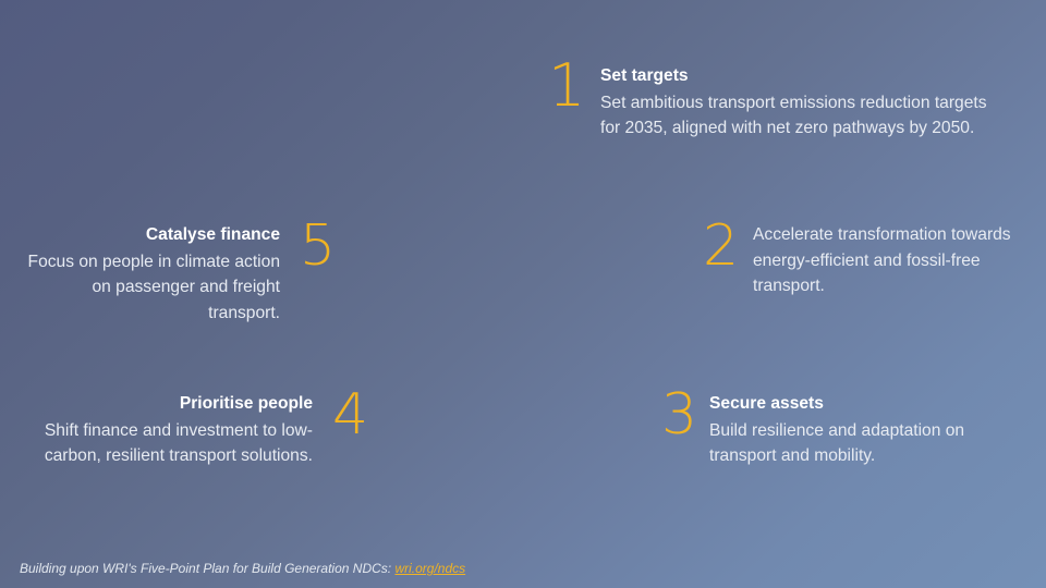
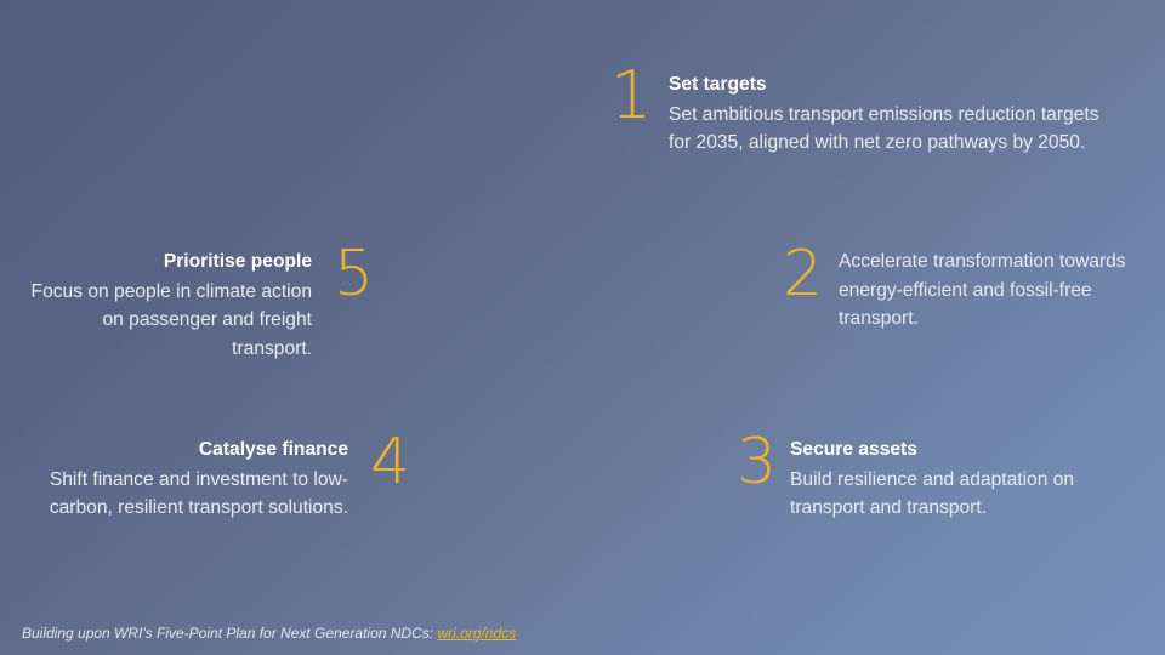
  1
  2
  3
  4
  5
  Set targets
  Set ambitious transport emissions reduction targets for 2035, aligned with net zero pathways by 2050.
  Accelerate transformation towards energy-efficient and fossil-free transport.
  Secure assets
- Build resilience and adaptation on transport and mobility.
+ Build resilience and adaptation on transport and transport.
- Prioritise people
+ Catalyse finance
  Shift finance and investment to low-carbon, resilient transport solutions.
- Catalyse finance
+ Prioritise people
  Focus on people in climate action on passenger and freight transport.
- Building upon WRI's Five-Point Plan for Build Generation NDCs: wri.org/ndcs
+ Building upon WRI's Five-Point Plan for Next Generation NDCs: wri.org/ndcs
